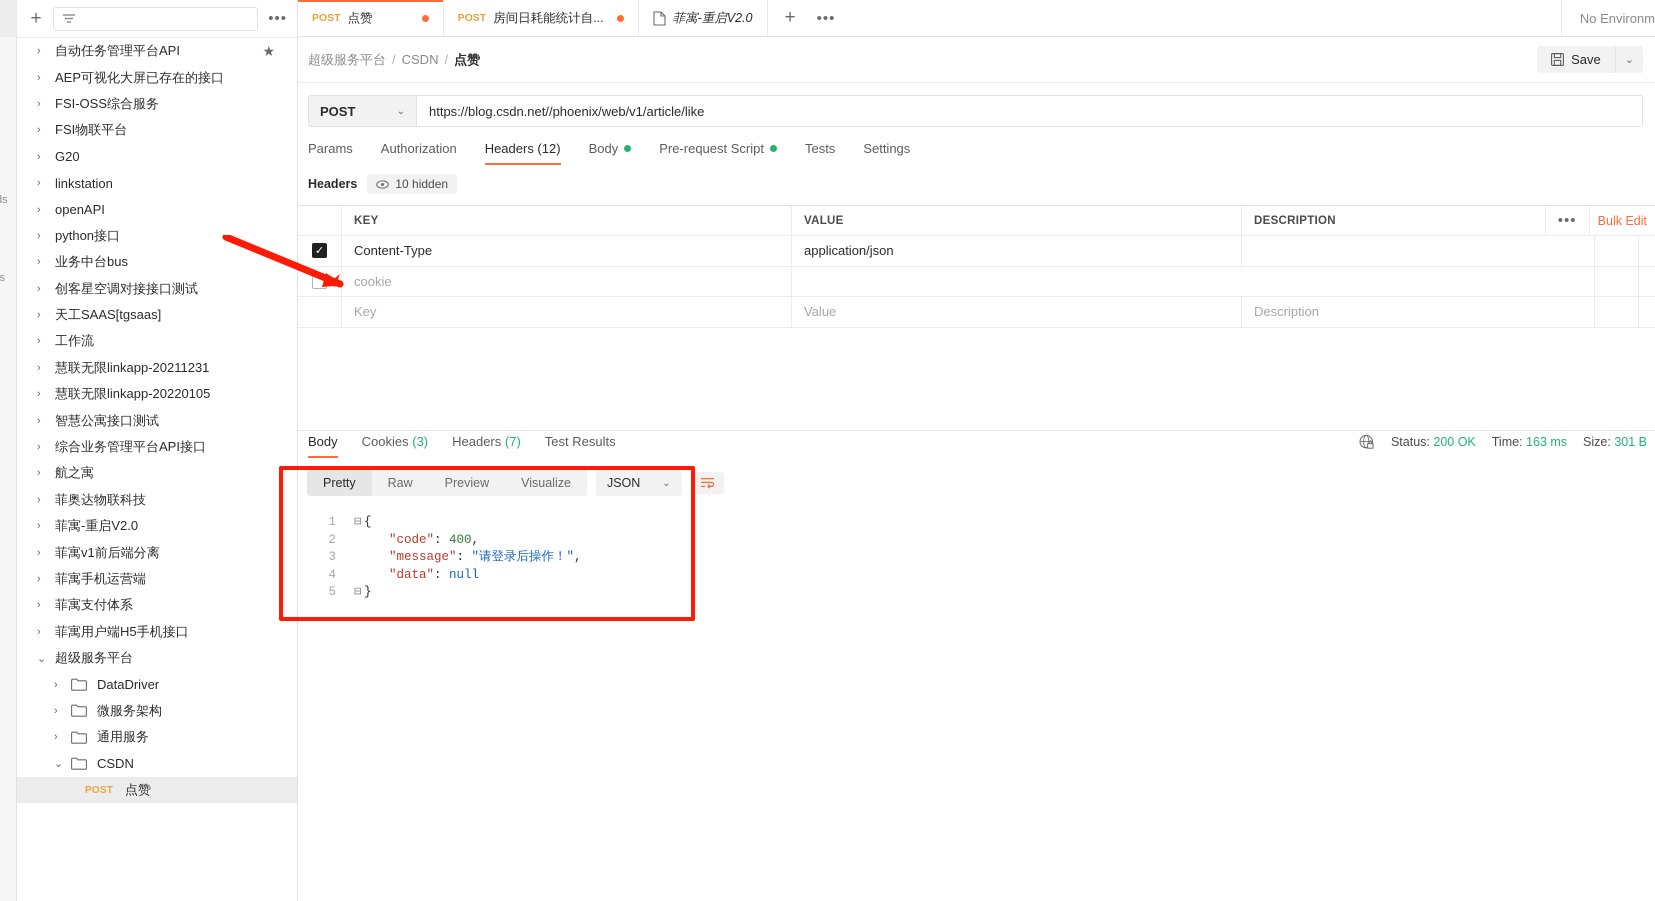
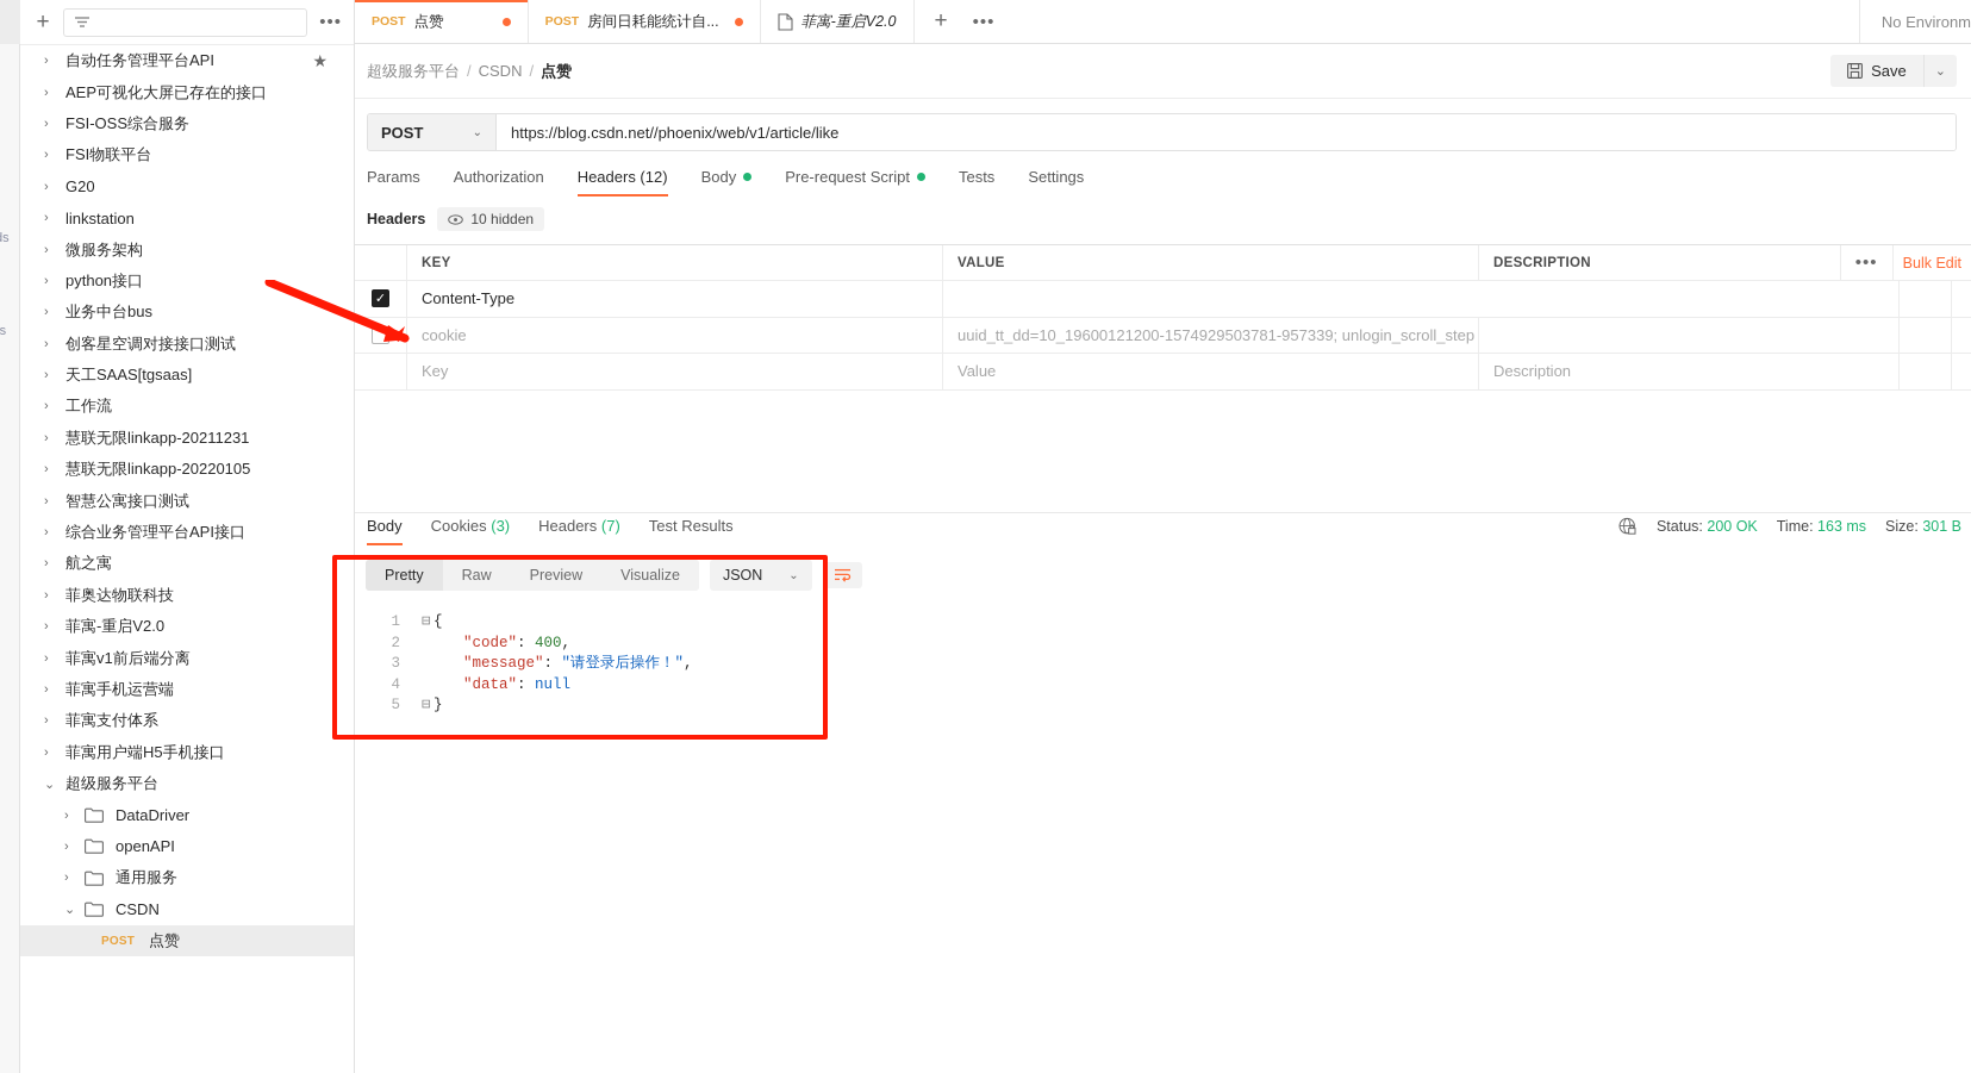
  +
  •••
  ›
  自动任务管理平台API
  ★
  ›
  AEP可视化大屏已存在的接口
  ›
  FSI-OSS综合服务
  ›
  FSI物联平台
  ›
  G20
  ›
  linkstation
  ›
- openAPI
+ 微服务架构
  ›
  python接口
  ›
  业务中台bus
  ›
  创客星空调对接接口测试
  ›
  天工SAAS[tgsaas]
  ›
  工作流
  ›
  慧联无限linkapp-20211231
  ›
  慧联无限linkapp-20220105
  ›
  智慧公寓接口测试
  ›
  综合业务管理平台API接口
  ›
  航之寓
  ›
  菲奥达物联科技
  ›
  菲寓-重启V2.0
  ›
  菲寓v1前后端分离
  ›
  菲寓手机运营端
  ›
  菲寓支付体系
  ›
  菲寓用户端H5手机接口
  ⌄
  超级服务平台
  ›
  DataDriver
  ›
- 微服务架构
+ openAPI
  ›
  通用服务
  ⌄
  CSDN
  POST
  点赞
  POST
  点赞
  POST
  房间日耗能统计自...
  菲寓-重启V2.0
  +
  •••
  No Environm
  超级服务平台
  /
  CSDN
  /
  点赞
  Save
  ⌄
  POST
  ⌄
  https://blog.csdn.net//phoenix/web/v1/article/like
  Params
  Authorization
  Headers (12)
  Body
  Pre-request Script
  Tests
  Settings
  Headers
  10 hidden
  KEY
  VALUE
  DESCRIPTION
  •••
  Bulk Edit
  ✓
  Content-Type
- application/json
  cookie
+ uuid_tt_dd=10_19600121200-1574929503781-957339; unlogin_scroll_step
  Key
  Value
  Description
  Body
  Cookies (3)
  Headers (7)
  Test Results
  Status: 200 OK
  Time: 163 ms
  Size: 301 B
  Pretty
  Raw
  Preview
  Visualize
  JSON
  ⌄
  1
  ⊟
  {
  2
  "code": 400,
  3
  "message": "请登录后操作！",
  4
  "data": null
  5
  ⊟
  }
